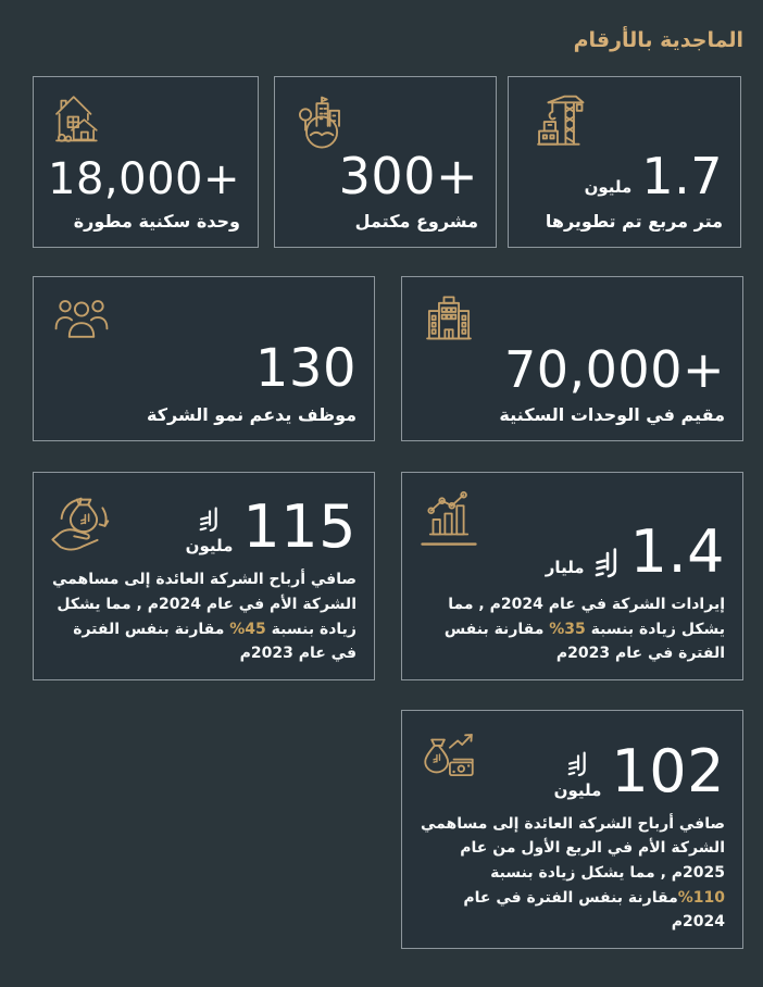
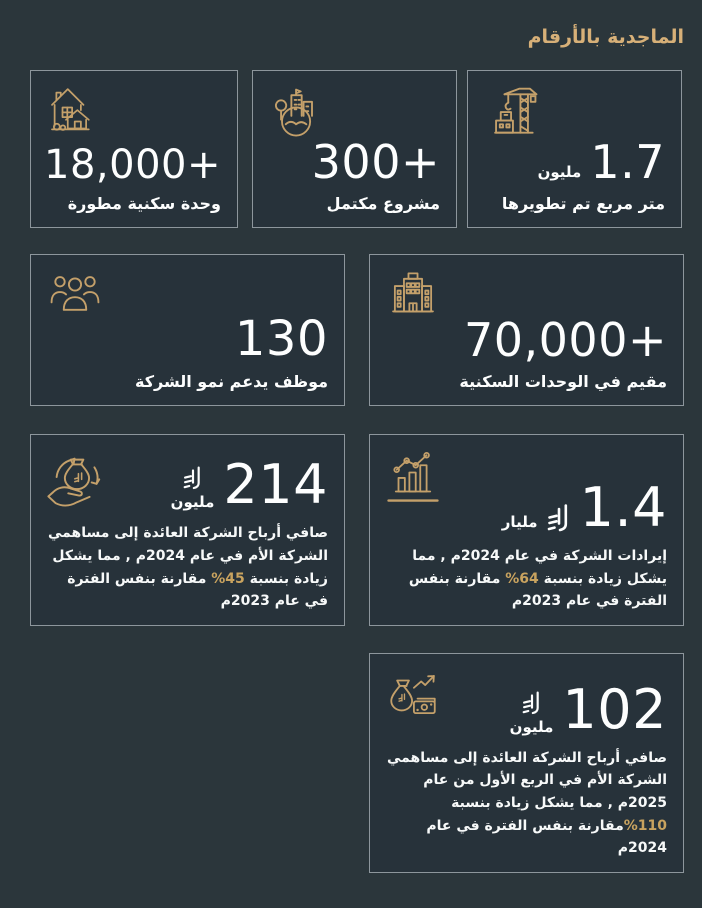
  الماجدية بالأرقام
  18,000+
  وحدة سكنية مطورة
  300+
  مشروع مكتمل
  1.7
  مليون
  متر مربع تم تطويرها
  130
  موظف يدعم نمو الشركة
  70,000+
  مقيم في الوحدات السكنية
- 115
+ 214
  مليون
  صافي أرباح الشركة العائدة إلى مساهمي الشركة الأم في عام 2024م , مما يشكل زيادة بنسبة %45 مقارنة بنفس الفترة في عام 2023م
  1.4
  مليار
- إيرادات الشركة في عام 2024م , مما يشكل زيادة بنسبة %35 مقارنة بنفس الفترة في عام 2023م
+ إيرادات الشركة في عام 2024م , مما يشكل زيادة بنسبة %64 مقارنة بنفس الفترة في عام 2023م
  102
  مليون
  صافي أرباح الشركة العائدة إلى مساهمي الشركة الأم في الربع الأول من عام 2025م , مما يشكل زيادة بنسبة %110مقارنة بنفس الفترة في عام 2024م
